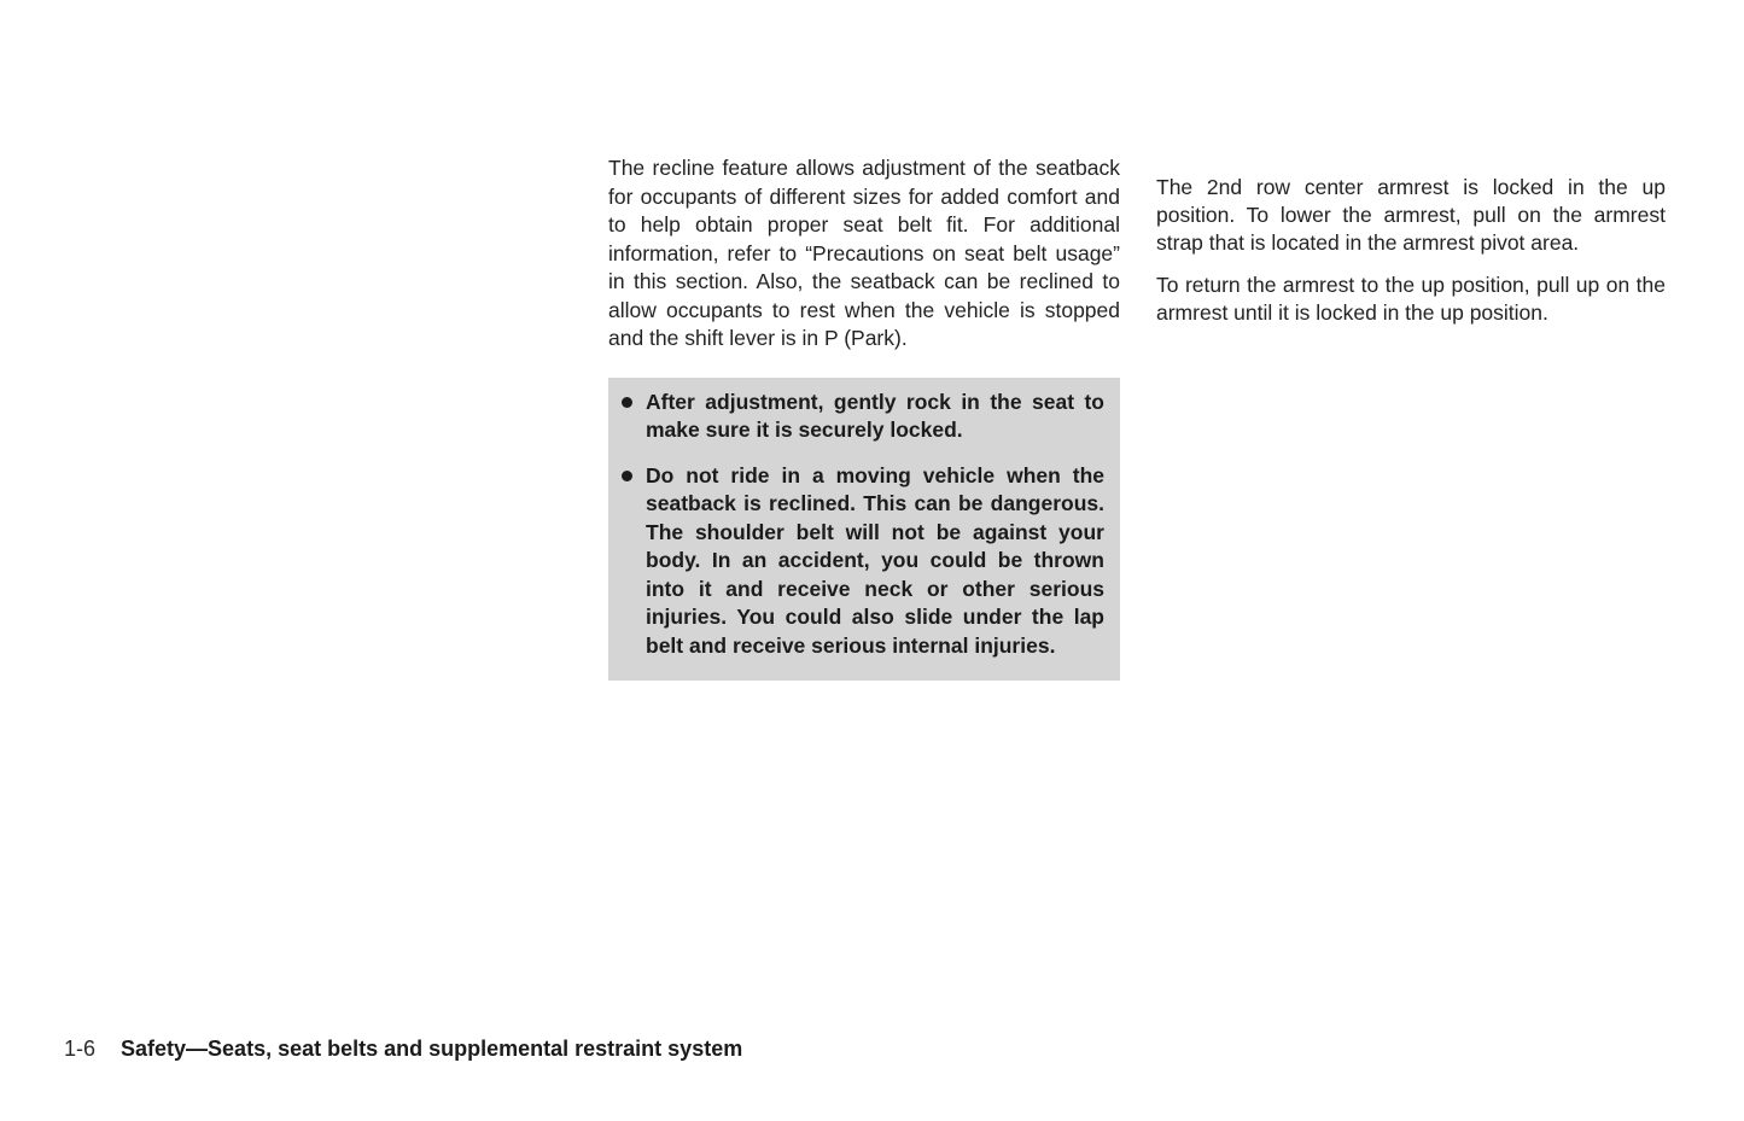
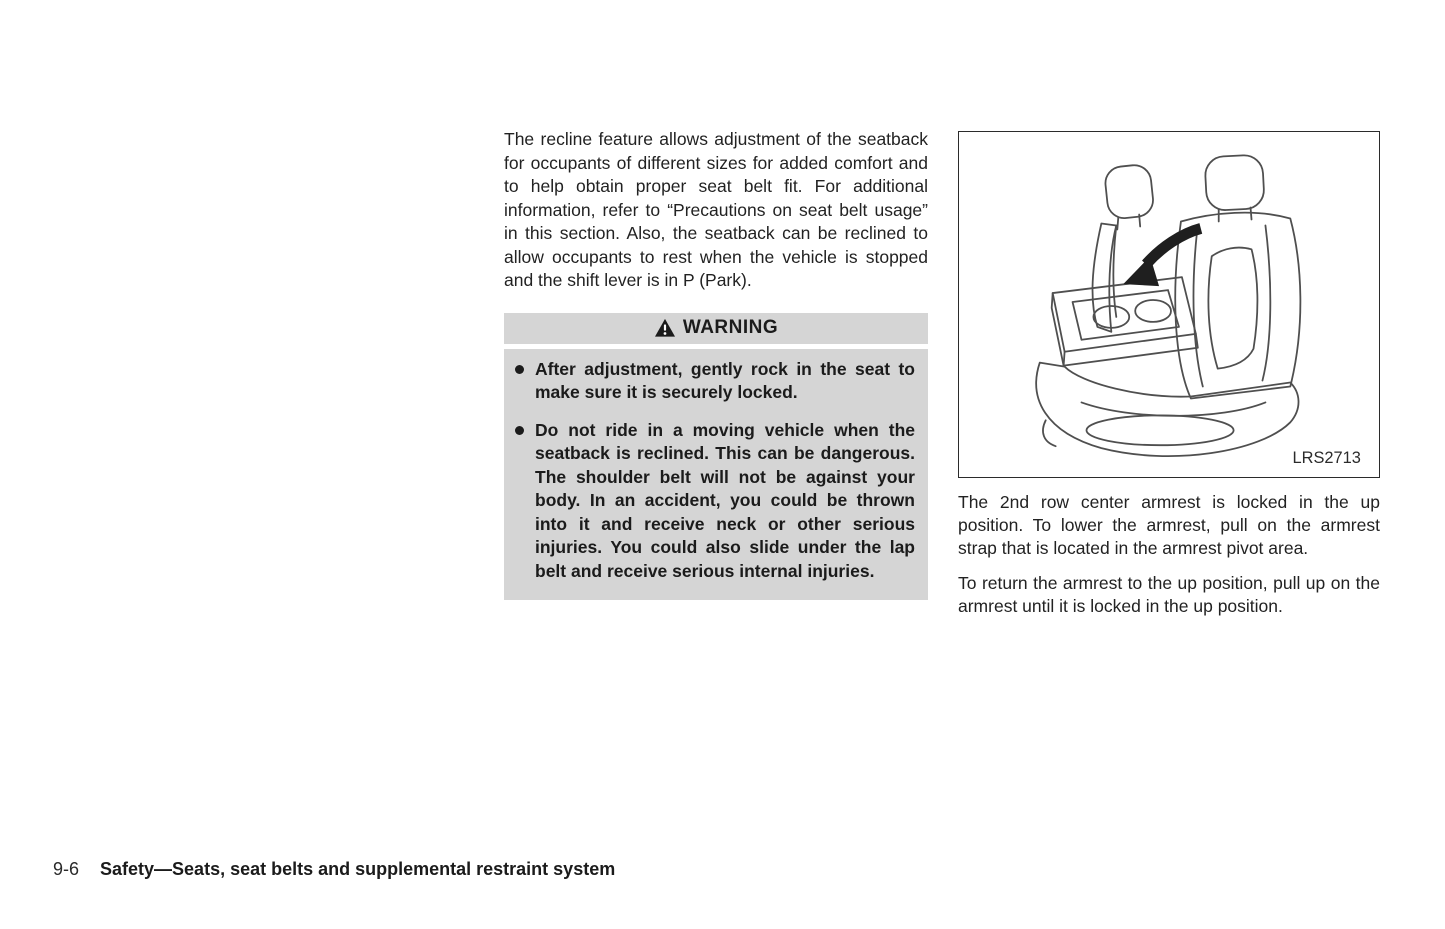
  The recline feature allows adjustment of the seatback for occupants of different sizes for added comfort and to help obtain proper seat belt fit. For additional information, refer to “Precautions on seat belt usage” in this section. Also, the seatback can be reclined to allow occupants to rest when the vehicle is stopped and the shift lever is in P (Park).
+ WARNING
  After adjustment, gently rock in the seat to make sure it is securely locked.
  Do not ride in a moving vehicle when the seatback is reclined. This can be dangerous. The shoulder belt will not be against your body. In an accident, you could be thrown into it and receive neck or other serious injuries. You could also slide under the lap belt and receive serious internal injuries.
+ LRS2713
  The 2nd row center armrest is locked in the up position. To lower the armrest, pull on the armrest strap that is located in the armrest pivot area.
  To return the armrest to the up position, pull up on the armrest until it is locked in the up position.
- 1-6
+ 9-6
  Safety—Seats, seat belts and supplemental restraint system
